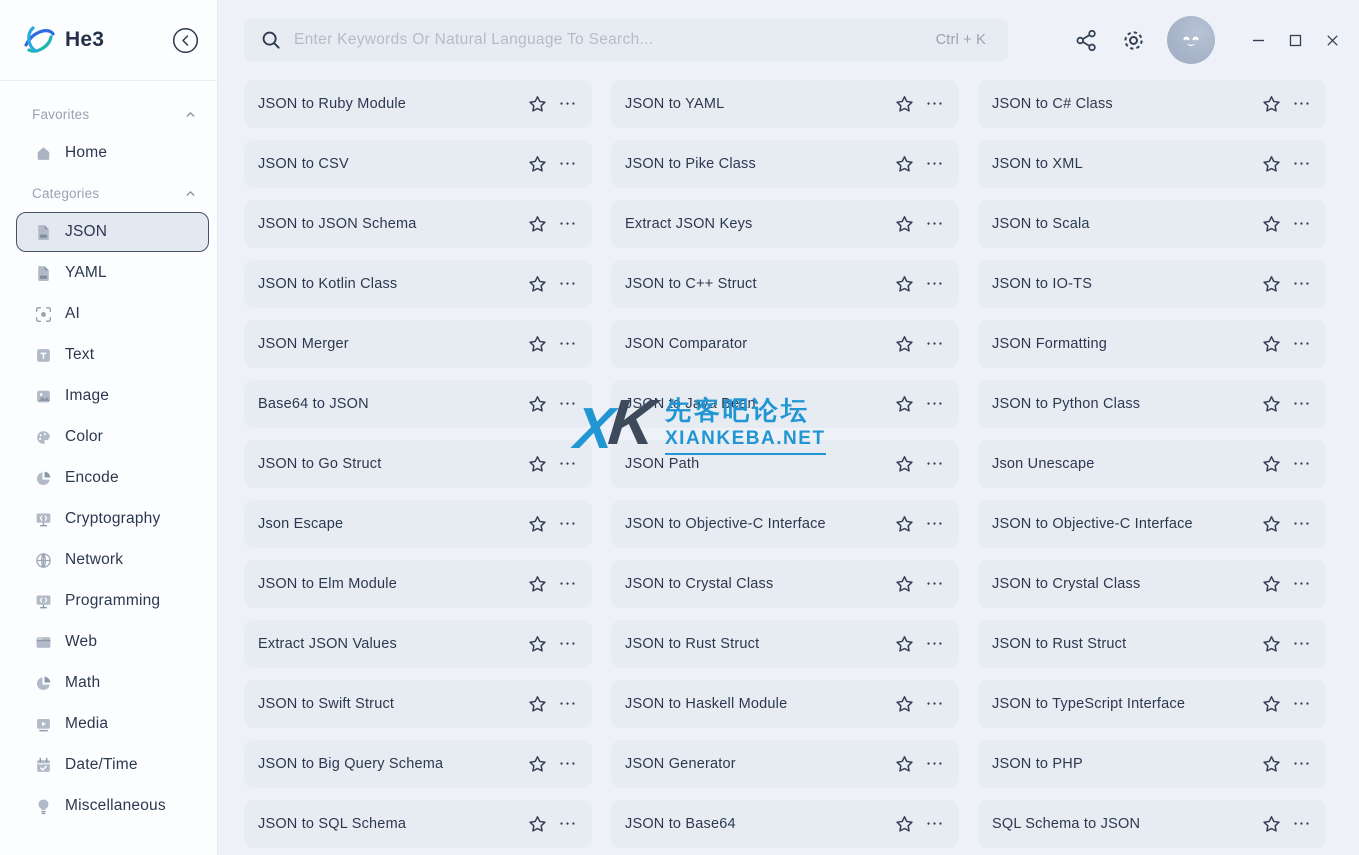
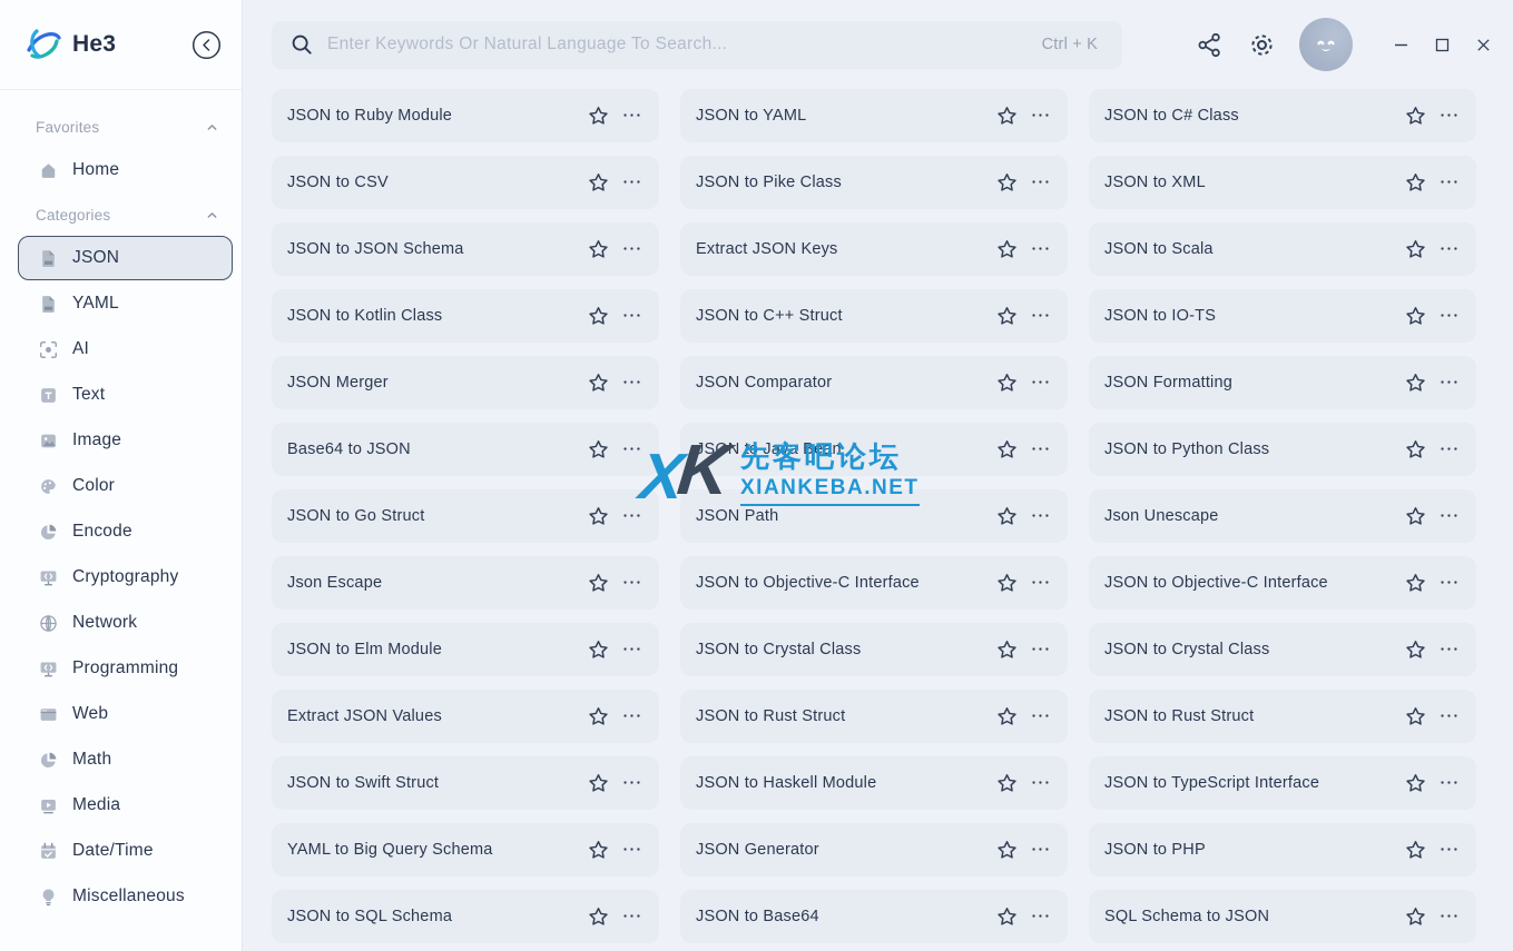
  He3
  Favorites
  Home
  Categories
  JSON
  YAML
  AI
  Text
  Image
  Color
  Encode
  Cryptography
  Network
  Programming
  Web
  Math
  Media
  Date/Time
  Miscellaneous
  Enter Keywords Or Natural Language To Search...
  Ctrl + K
  JSON to Ruby Module
  JSON to CSV
  JSON to JSON Schema
  JSON to Kotlin Class
  JSON Merger
  Base64 to JSON
  JSON to Go Struct
  Json Escape
  JSON to Elm Module
  Extract JSON Values
  JSON to Swift Struct
- JSON to Big Query Schema
+ YAML to Big Query Schema
  JSON to SQL Schema
  JSON to YAML
  JSON to Pike Class
  Extract JSON Keys
  JSON to C++ Struct
  JSON Comparator
  JSON to Java Bean
  JSON Path
  JSON to Objective-C Interface
  JSON to Crystal Class
  JSON to Rust Struct
  JSON to Haskell Module
  JSON Generator
  JSON to Base64
  JSON to C# Class
  JSON to XML
  JSON to Scala
  JSON to IO-TS
  JSON Formatting
  JSON to Python Class
  Json Unescape
  JSON to Objective-C Interface
  JSON to Crystal Class
  JSON to Rust Struct
  JSON to TypeScript Interface
  JSON to PHP
  SQL Schema to JSON
  先客吧论坛
  XIANKEBA.NET
